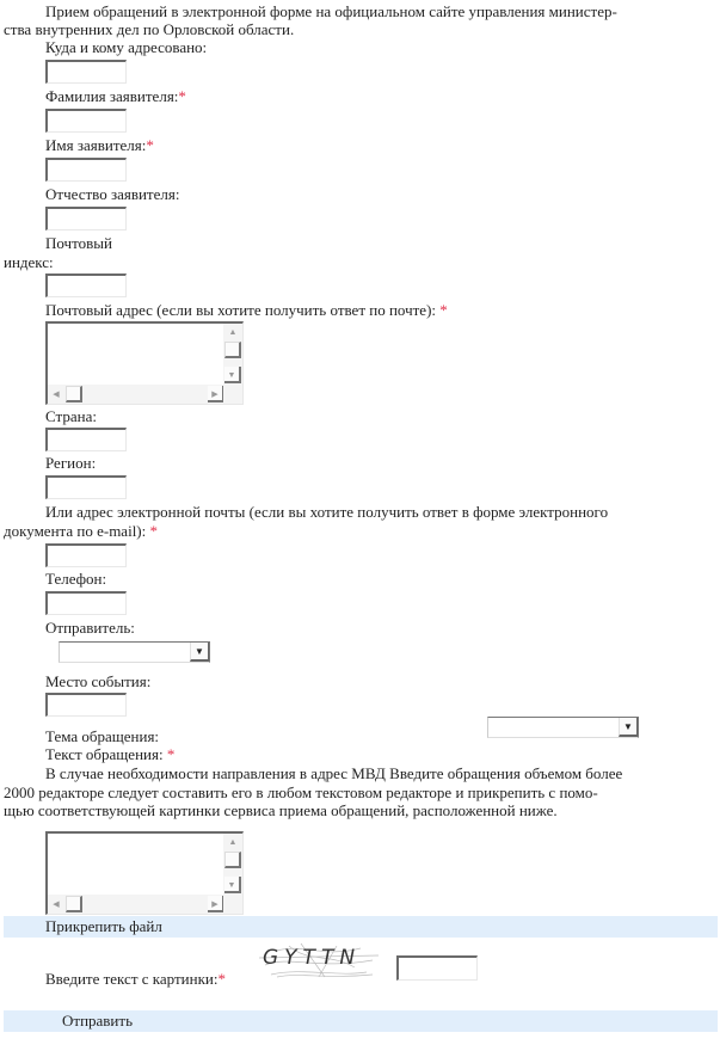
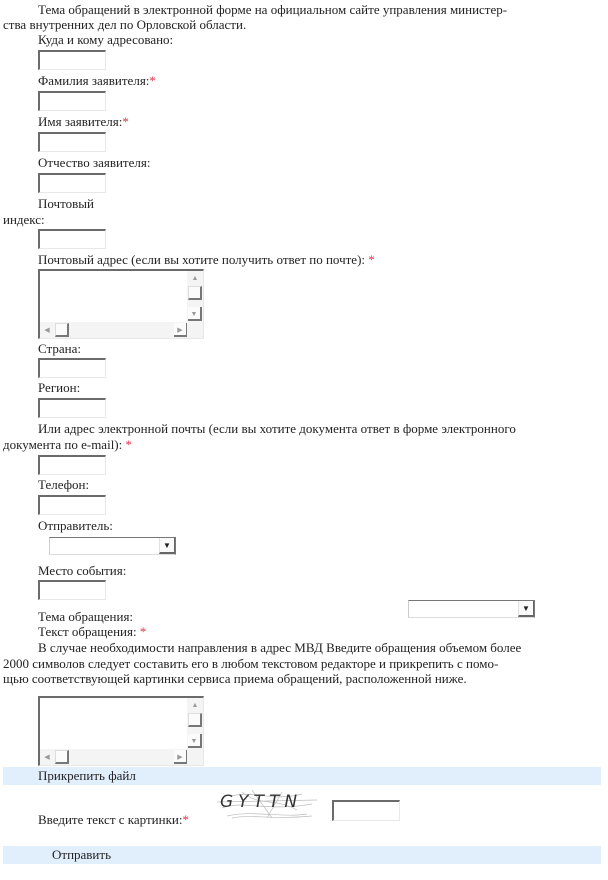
- Прием обращений в электронной форме на официальном сайте управления министер-
+ Тема обращений в электронной форме на официальном сайте управления министер-
  ства внутренних дел по Орловской области.
  Куда и кому адресовано:
  Фамилия заявителя:*
  Имя заявителя:*
  Отчество заявителя:
  Почтовый
  индекс:
  Почтовый адрес (если вы хотите получить ответ по почте): *
  ▲
  ▼
  ◀
  ▶
  Страна:
  Регион:
- Или адрес электронной почты (если вы хотите получить ответ в форме электронного
+ Или адрес электронной почты (если вы хотите документа ответ в форме электронного
  документа по e-mail): *
  Телефон:
  Отправитель:
  ▼
  Место события:
  Тема обращения:
  ▼
  Текст обращения: *
  В случае необходимости направления в адрес МВД Введите обращения объемом более
- 2000 редакторе следует составить его в любом текстовом редакторе и прикрепить с помо-
+ 2000 символов следует составить его в любом текстовом редакторе и прикрепить с помо-
  щью соответствующей картинки сервиса приема обращений, расположенной ниже.
  ▲
  ▼
  ◀
  ▶
  Прикрепить файл
  Введите текст с картинки:*
  GYTTN
  Отправить
